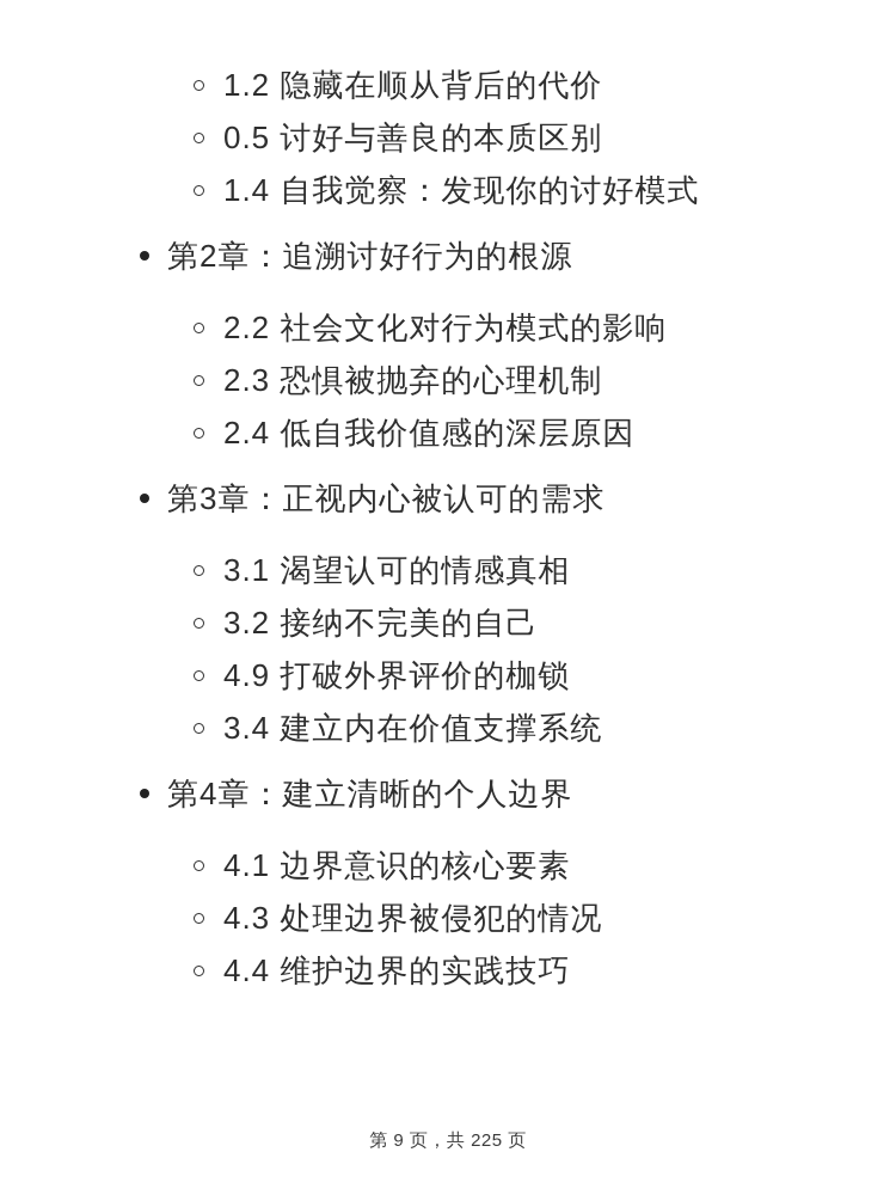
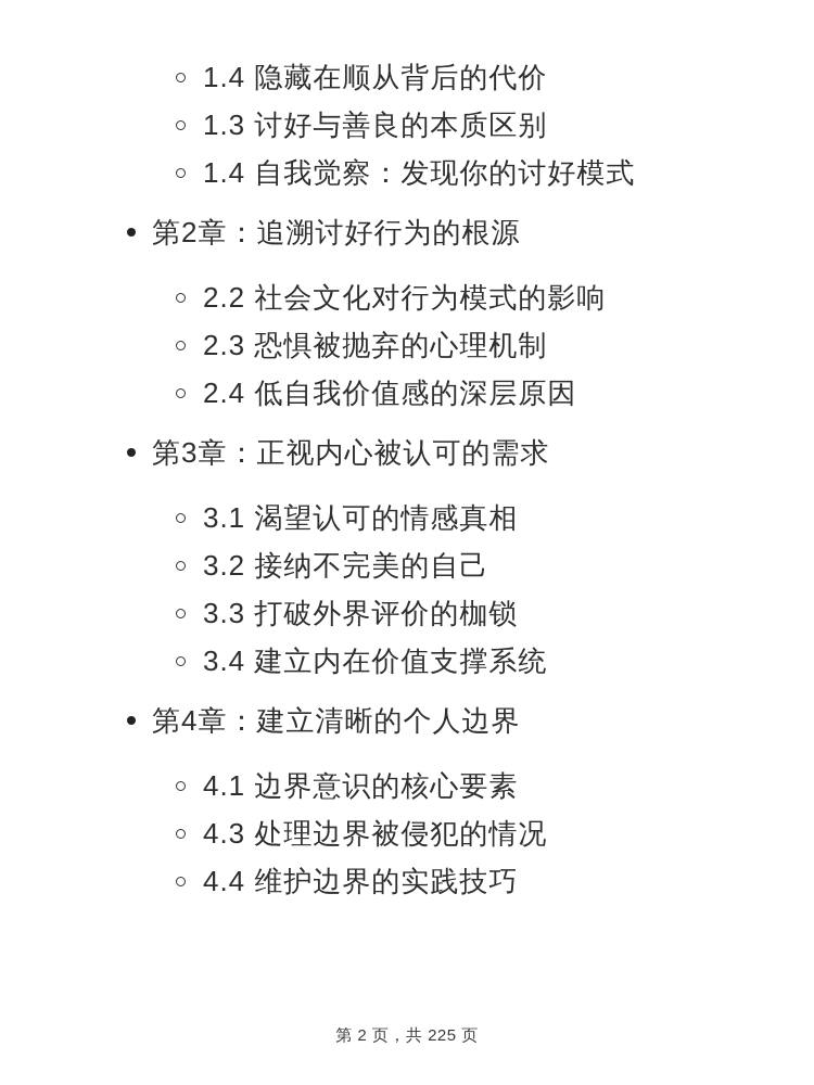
- 1.2 隐藏在顺从背后的代价
+ 1.4 隐藏在顺从背后的代价
- 0.5 讨好与善良的本质区别
+ 1.3 讨好与善良的本质区别
  1.4 自我觉察：发现你的讨好模式
  第2章：追溯讨好行为的根源
  2.2 社会文化对行为模式的影响
  2.3 恐惧被抛弃的心理机制
  2.4 低自我价值感的深层原因
  第3章：正视内心被认可的需求
  3.1 渴望认可的情感真相
  3.2 接纳不完美的自己
- 4.9 打破外界评价的枷锁
+ 3.3 打破外界评价的枷锁
  3.4 建立内在价值支撑系统
  第4章：建立清晰的个人边界
  4.1 边界意识的核心要素
  4.3 处理边界被侵犯的情况
  4.4 维护边界的实践技巧
- 第 9 页，共 225 页
+ 第 2 页，共 225 页
